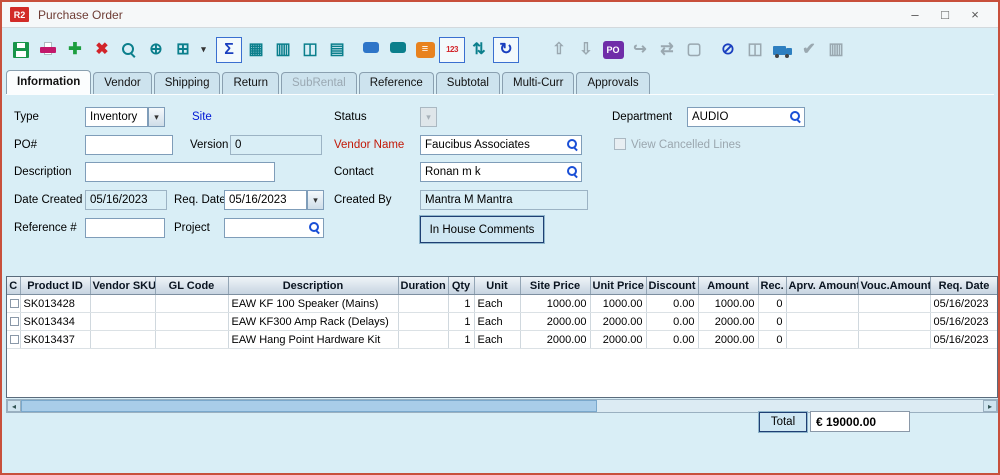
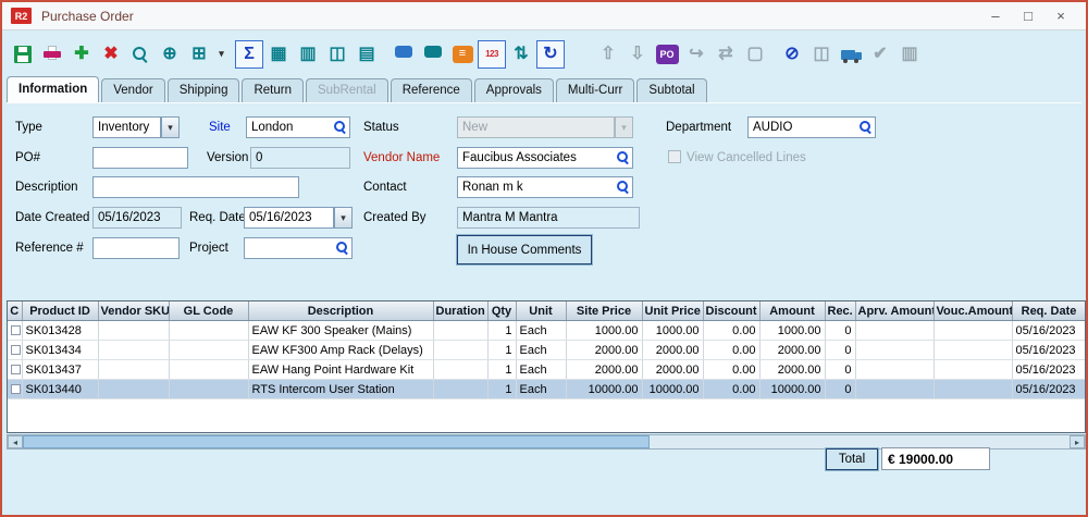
  R2
  Purchase Order
  –
  □
  ×
  ✚
  ✖
  ⊕
  ⊞
  ▾
  Σ
  ▦
  ▥
  ◫
  ▤
  ≡
  123
  ⇅
  ↻
  ⇧
  ⇩
  PO
  ↪
  ⇄
  ▢
  ⊘
  ◫
  ✔
  ▥
  Information
  Vendor
  Shipping
  Return
  SubRental
  Reference
- Subtotal
+ Approvals
  Multi-Curr
- Approvals
+ Subtotal
  Type
  Site
  Status
  Department
  PO#
  Version
  Vendor Name
  Description
  Contact
  Date Created
  Req. Date
  Created By
  Reference #
  Project
  Inventory
  ▾
+ London
+ New
  ▾
  AUDIO
  0
  Faucibus Associates
  View Cancelled Lines
  Ronan m k
  05/16/2023
  05/16/2023
  ▾
  Mantra M Mantra
  In House Comments
  C	Product ID	Vendor SKU	GL Code	Description	Duration	Qty	Unit	Site Price	Unit Price	Discount	Amount	Rec.	Aprv. Amoun	Vouc.Amount	Req. Date
- 	SK013428			EAW KF 100 Speaker (Mains)		1	Each	1000.00	1000.00	0.00	1000.00	0			05/16/2023
+ 	SK013428			EAW KF 300 Speaker (Mains)		1	Each	1000.00	1000.00	0.00	1000.00	0			05/16/2023
  	SK013434			EAW KF300 Amp Rack (Delays)		1	Each	2000.00	2000.00	0.00	2000.00	0			05/16/2023
  	SK013437			EAW Hang Point Hardware Kit		1	Each	2000.00	2000.00	0.00	2000.00	0			05/16/2023
+ 	SK013440			RTS Intercom User Station		1	Each	10000.00	10000.00	0.00	10000.00	0			05/16/2023
  ◂
  ▸
  Total
  € 19000.00
